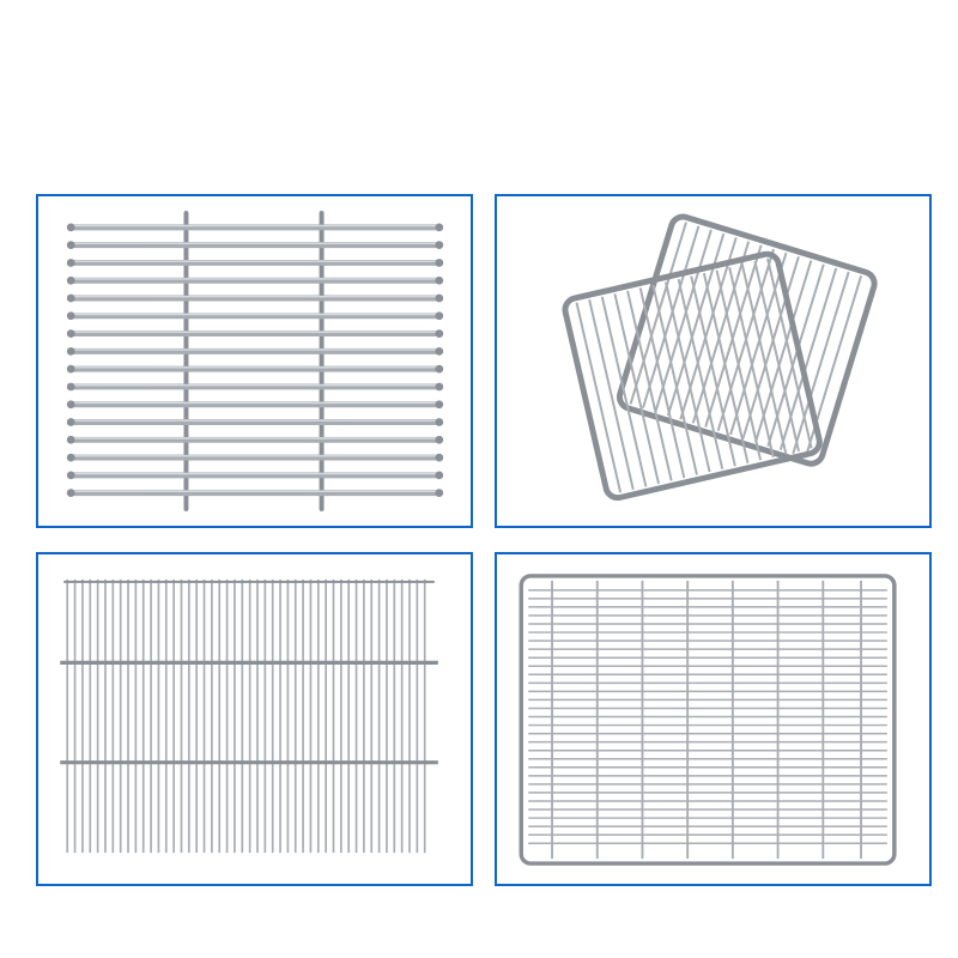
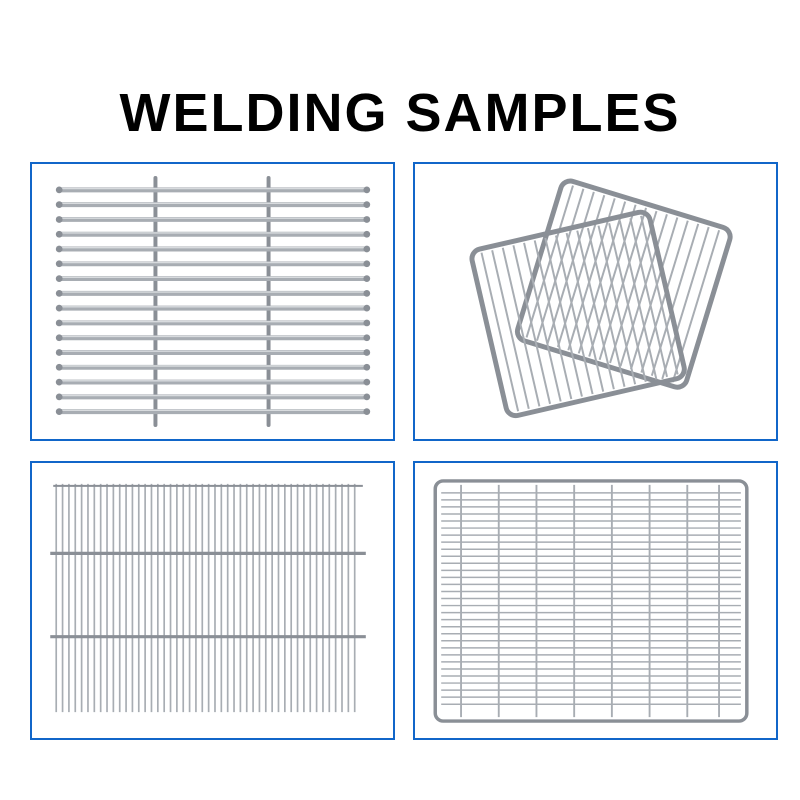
+ WELDING SAMPLES
